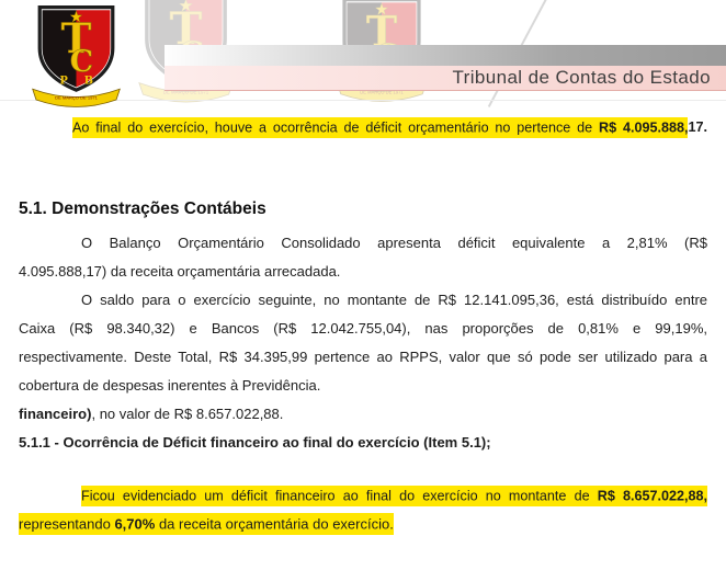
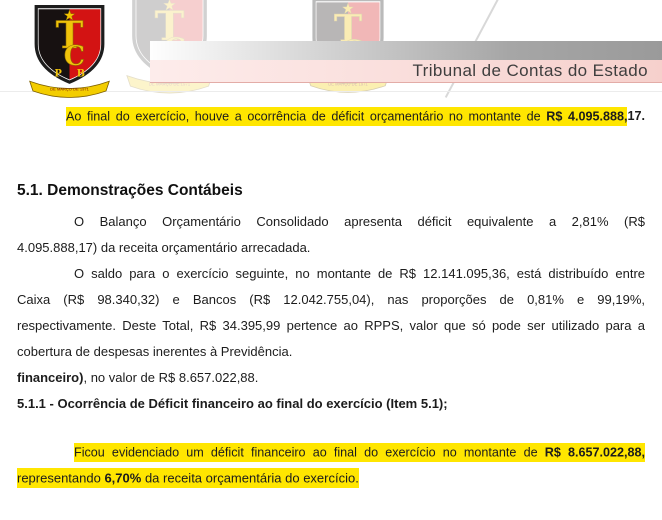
  Tribunal de Contas do Estado
  T
  C
  P
  B
- Ao final do exercício, houve a ocorrência de déficit orçamentário no pertence de R$ 4.095.888,17.
+ Ao final do exercício, houve a ocorrência de déficit orçamentário no montante de R$ 4.095.888,17.
  5.1. Demonstrações Contábeis
  O Balanço Orçamentário Consolidado apresenta déficit equivalente a 2,81% (R$
- 4.095.888,17) da receita orçamentária arrecadada.
+ 4.095.888,17) da receita orçamentário arrecadada.
  O saldo para o exercício seguinte, no montante de R$ 12.141.095,36, está distribuído entre
  Caixa (R$ 98.340,32) e Bancos (R$ 12.042.755,04), nas proporções de 0,81% e 99,19%,
  respectivamente. Deste Total, R$ 34.395,99 pertence ao RPPS, valor que só pode ser utilizado para a
  cobertura de despesas inerentes à Previdência.
  financeiro), no valor de R$ 8.657.022,88.
  5.1.1 - Ocorrência de Déficit financeiro ao final do exercício (Item 5.1);
  Ficou evidenciado um déficit financeiro ao final do exercício no montante de R$ 8.657.022,88,
  representando 6,70% da receita orçamentária do exercício.
